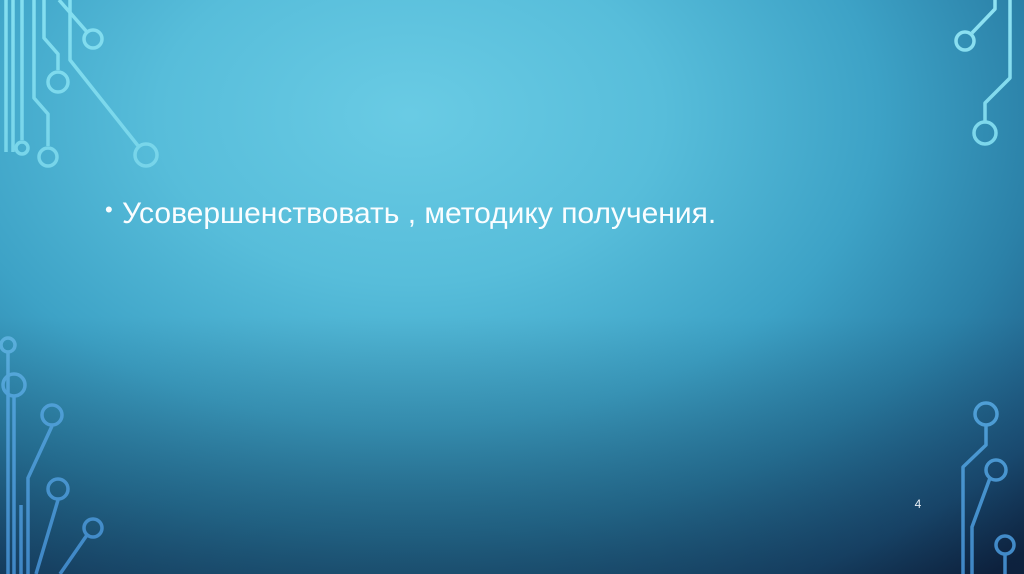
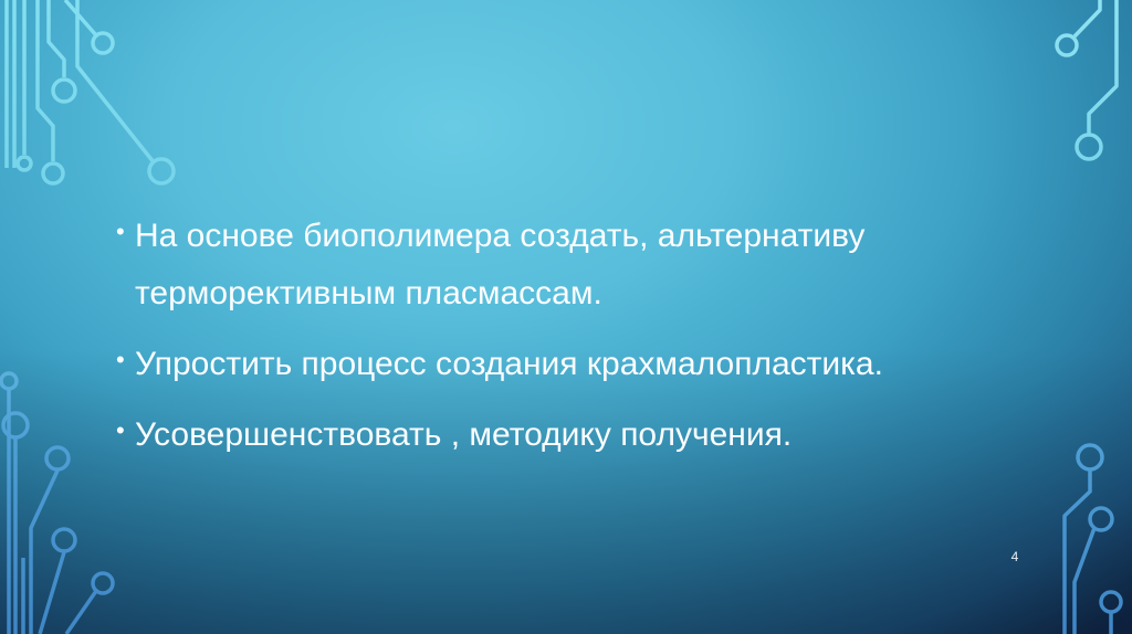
+ На основе биополимера создать, альтернативу терморективным пласмассам.
+ Упростить процесс создания крахмалопластика.
  Усовершенствовать , методику получения.
  4
